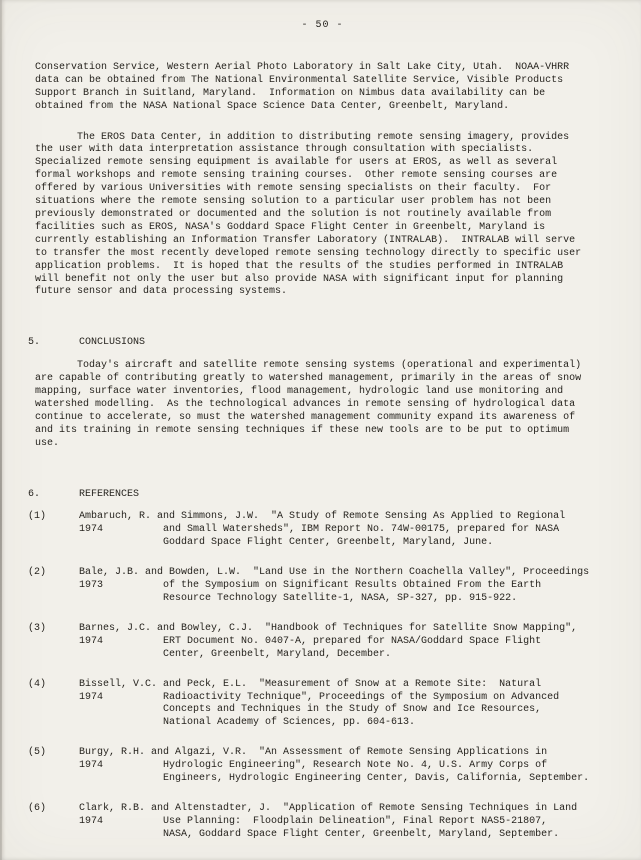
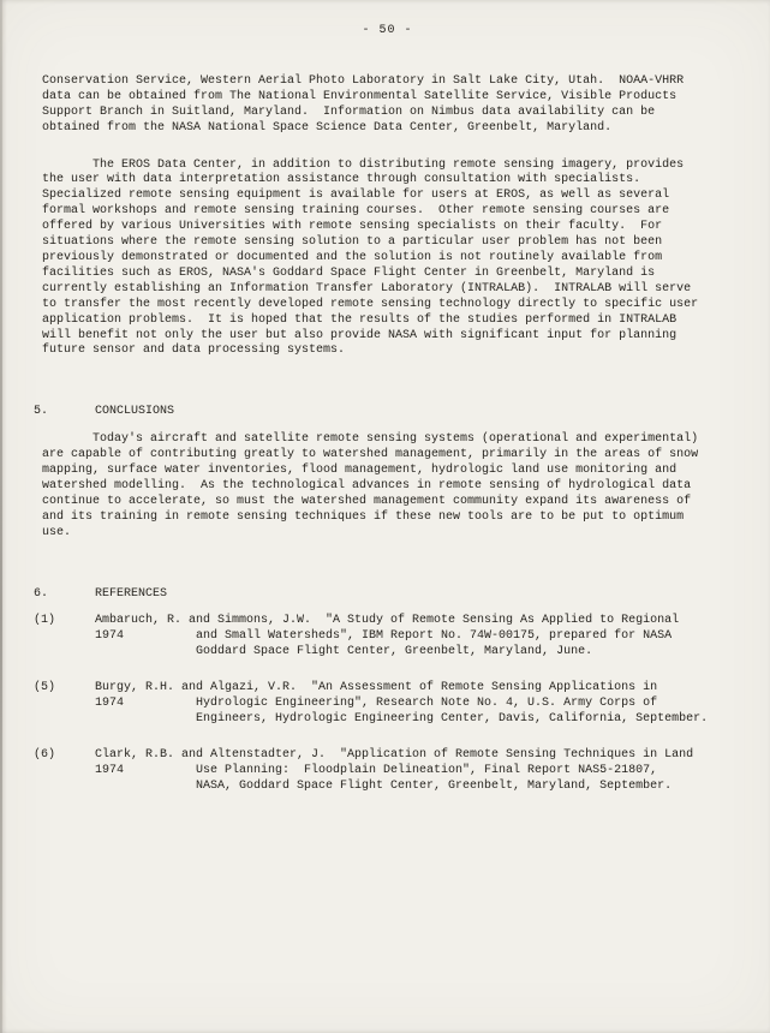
  - 50 -
  Conservation Service, Western Aerial Photo Laboratory in Salt Lake City, Utah. NOAA-VHRR
  data can be obtained from The National Environmental Satellite Service, Visible Products
  Support Branch in Suitland, Maryland. Information on Nimbus data availability can be
  obtained from the NASA National Space Science Data Center, Greenbelt, Maryland.
  The EROS Data Center, in addition to distributing remote sensing imagery, provides
  the user with data interpretation assistance through consultation with specialists.
  Specialized remote sensing equipment is available for users at EROS, as well as several
  formal workshops and remote sensing training courses. Other remote sensing courses are
  offered by various Universities with remote sensing specialists on their faculty. For
  situations where the remote sensing solution to a particular user problem has not been
  previously demonstrated or documented and the solution is not routinely available from
  facilities such as EROS, NASA's Goddard Space Flight Center in Greenbelt, Maryland is
  currently establishing an Information Transfer Laboratory (INTRALAB). INTRALAB will serve
  to transfer the most recently developed remote sensing technology directly to specific user
  application problems. It is hoped that the results of the studies performed in INTRALAB
  will benefit not only the user but also provide NASA with significant input for planning
  future sensor and data processing systems.
  5.
  CONCLUSIONS
  Today's aircraft and satellite remote sensing systems (operational and experimental)
  are capable of contributing greatly to watershed management, primarily in the areas of snow
  mapping, surface water inventories, flood management, hydrologic land use monitoring and
  watershed modelling. As the technological advances in remote sensing of hydrological data
  continue to accelerate, so must the watershed management community expand its awareness of
  and its training in remote sensing techniques if these new tools are to be put to optimum
  use.
  6.
  REFERENCES
  (1)
  Ambaruch, R. and Simmons, J.W. "A Study of Remote Sensing As Applied to Regional
  1974 and Small Watersheds", IBM Report No. 74W-00175, prepared for NASA
  Goddard Space Flight Center, Greenbelt, Maryland, June.
- (2)
- Bale, J.B. and Bowden, L.W. "Land Use in the Northern Coachella Valley", Proceedings
- 1973 of the Symposium on Significant Results Obtained From the Earth
- Resource Technology Satellite-1, NASA, SP-327, pp. 915-922.
- (3)
- Barnes, J.C. and Bowley, C.J. "Handbook of Techniques for Satellite Snow Mapping",
- 1974 ERT Document No. 0407-A, prepared for NASA/Goddard Space Flight
- Center, Greenbelt, Maryland, December.
- (4)
- Bissell, V.C. and Peck, E.L. "Measurement of Snow at a Remote Site: Natural
- 1974 Radioactivity Technique", Proceedings of the Symposium on Advanced
- Concepts and Techniques in the Study of Snow and Ice Resources,
- National Academy of Sciences, pp. 604-613.
  (5)
  Burgy, R.H. and Algazi, V.R. "An Assessment of Remote Sensing Applications in
  1974 Hydrologic Engineering", Research Note No. 4, U.S. Army Corps of
  Engineers, Hydrologic Engineering Center, Davis, California, September.
  (6)
  Clark, R.B. and Altenstadter, J. "Application of Remote Sensing Techniques in Land
  1974 Use Planning: Floodplain Delineation", Final Report NAS5-21807,
  NASA, Goddard Space Flight Center, Greenbelt, Maryland, September.
